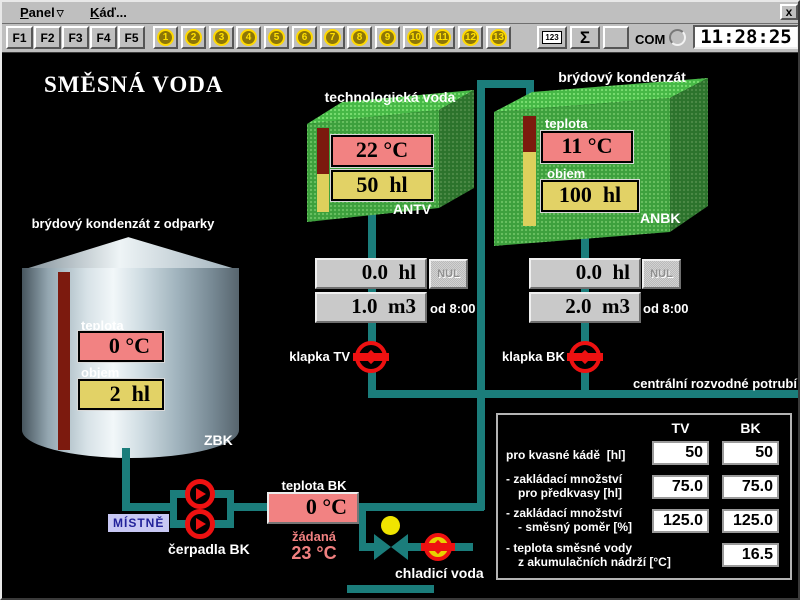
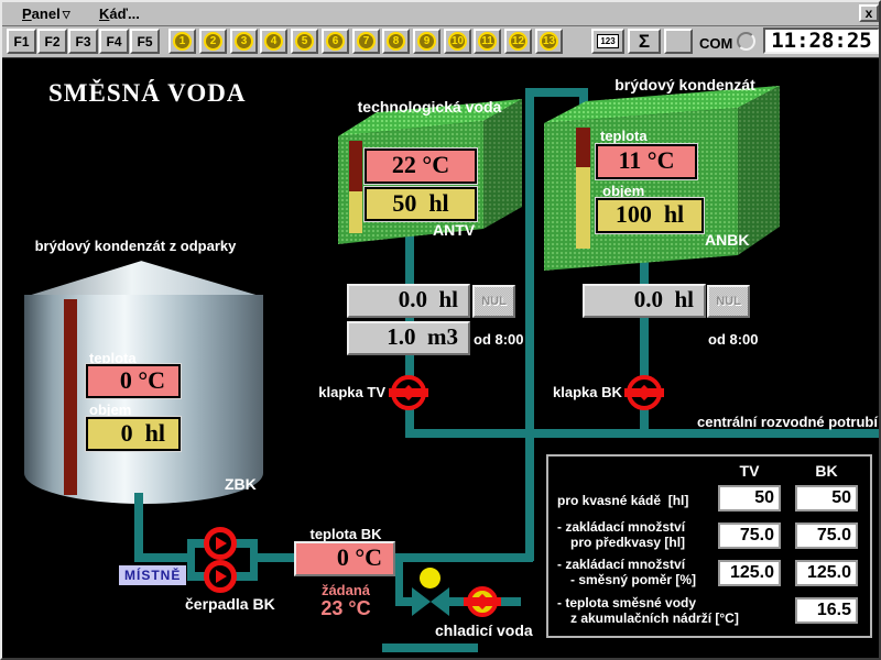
  Panel ▽
  Káď...
  x
  F1
  F2
  F3
  F4
  F5
  1
  2
  3
  4
  5
  6
  7
  8
  9
  10
  11
  12
  13
  123
  Σ
  COM
  11:28:25
  SMĚSNÁ VODA
  brýdový kondenzát z odparky
  teplota
  0 °C
  objem
- 2 hl
+ 0 hl
  ZBK
  technologická voda
  22 °C
  50 hl
  ANTV
  brýdový kondenzát
  teplota
  11 °C
  objem
  100 hl
  ANBK
  0.0 hl
  NUL
  1.0 m3
  od 8:00
  0.0 hl
  NUL
- 2.0 m3
  od 8:00
  klapka TV
  klapka BK
  centrální rozvodné potrubí
  TV
  BK
  pro kvasné kádě [hl]
  50
  50
  - zakládací množství
  pro předkvasy [hl]
  75.0
  75.0
  - zakládací množství
  - směsný poměr [%]
  125.0
  125.0
  - teplota směsné vody
  z akumulačních nádrží [°C]
  16.5
  MÍSTNĚ
  čerpadla BK
  teplota BK
  0 °C
  žádaná
  23 °C
  chladicí voda
